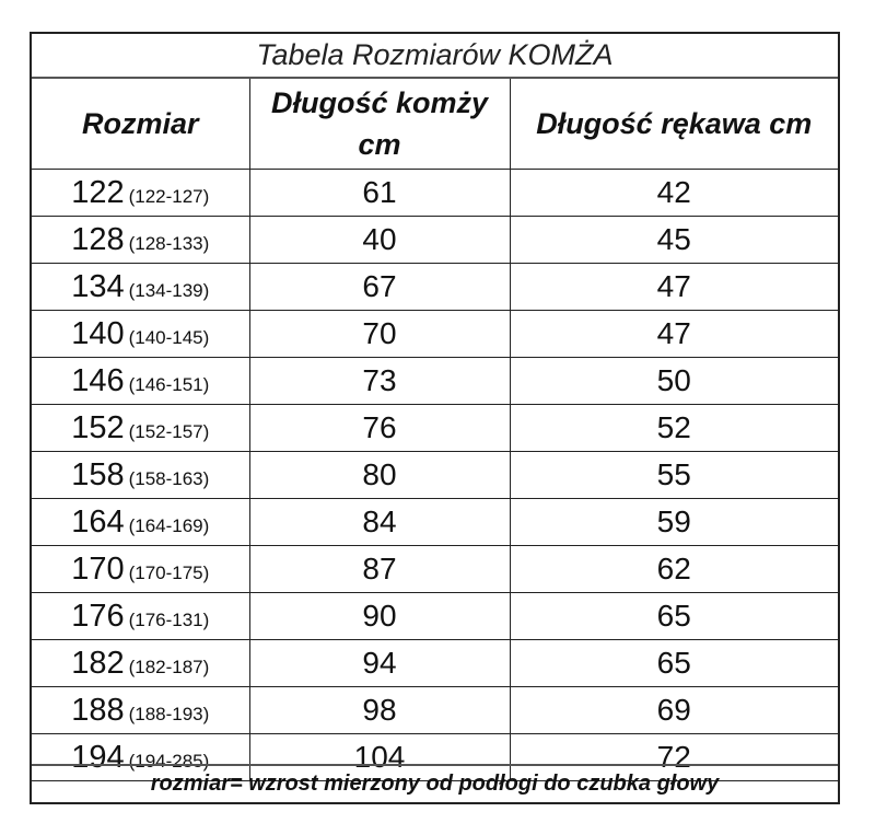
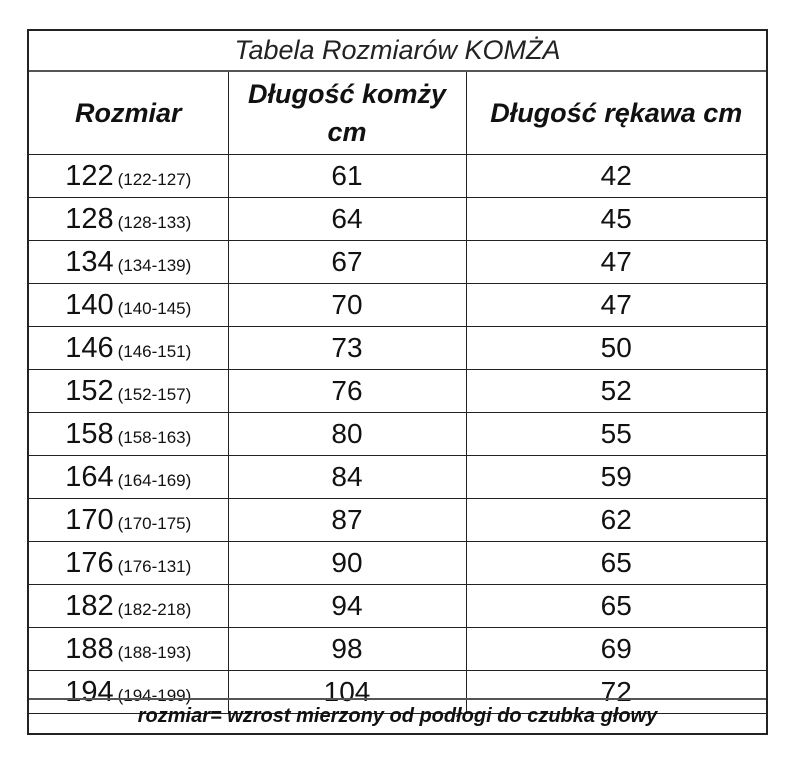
  Tabela Rozmiarów KOMŻA
  Rozmiar	Długość komży cm	Długość rękawa cm
  122 (122-127)	61	42
- 128 (128-133)	40	45
+ 128 (128-133)	64	45
  134 (134-139)	67	47
  140 (140-145)	70	47
  146 (146-151)	73	50
  152 (152-157)	76	52
  158 (158-163)	80	55
  164 (164-169)	84	59
  170 (170-175)	87	62
  176 (176-131)	90	65
- 182 (182-187)	94	65
+ 182 (182-218)	94	65
  188 (188-193)	98	69
- 194 (194-285)	104	72
+ 194 (194-199)	104	72
  rozmiar= wzrost mierzony od podłogi do czubka głowy
